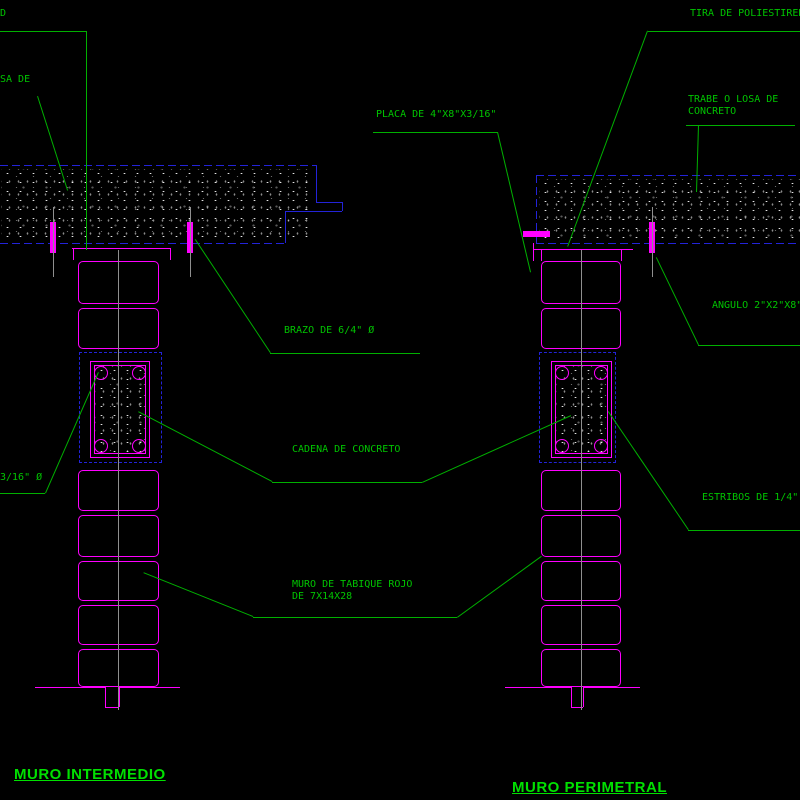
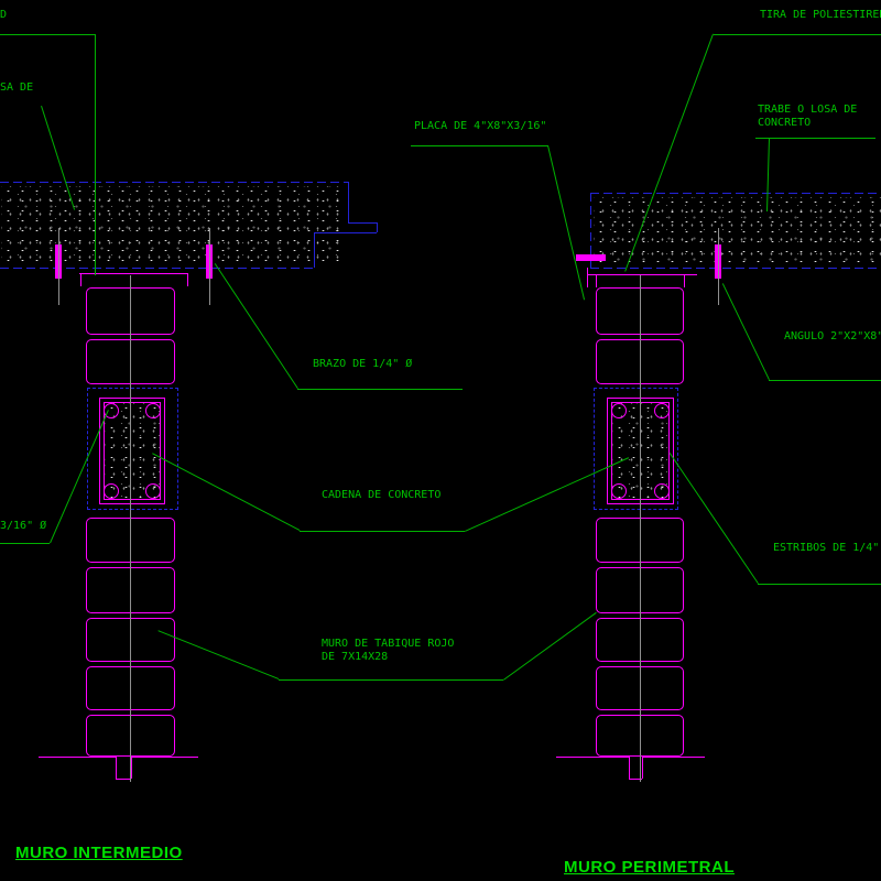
  D
  SA DE
  PLACA DE 4"X8"X3/16"
  TIRA DE POLIESTIRE
  TRABE O LOSA DE
  CONCRETO
- BRAZO DE 6/4" Ø
+ BRAZO DE 1/4" Ø
  ANGULO 2"X2"X8"
  CADENA DE CONCRETO
  ESTRIBOS DE 1/4"
  3/16" Ø
  MURO DE TABIQUE ROJO
  DE 7X14X28
  MURO INTERMEDIO
  MURO PERIMETRAL
